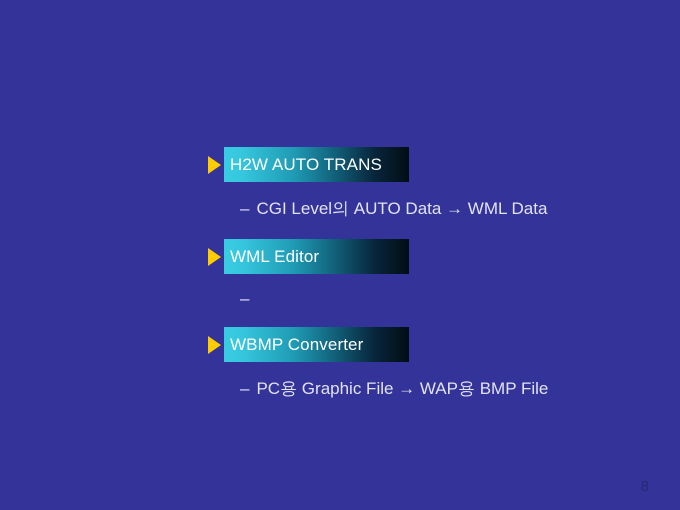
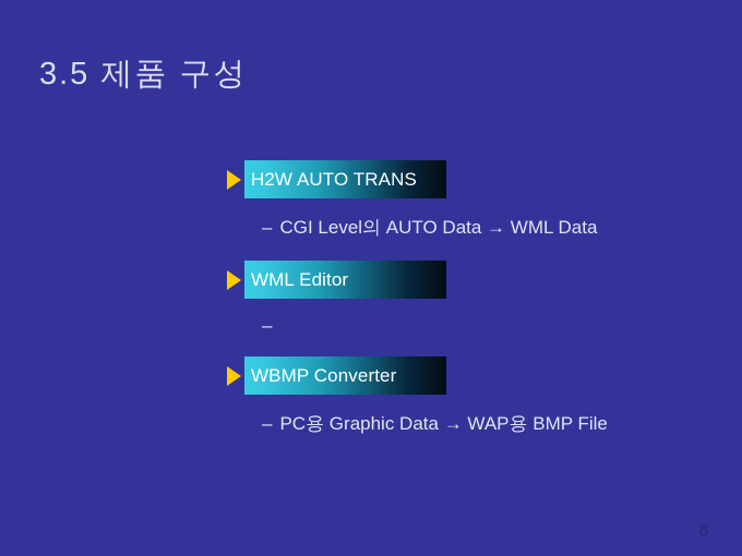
+ 3.5 제품 구성
  H2W AUTO TRANS
  –
  CGI Level의 AUTO Data → WML Data
  WML Editor
  –
  WBMP Converter
  –
- PC용 Graphic File → WAP용 BMP File
+ PC용 Graphic Data → WAP용 BMP File
  8
